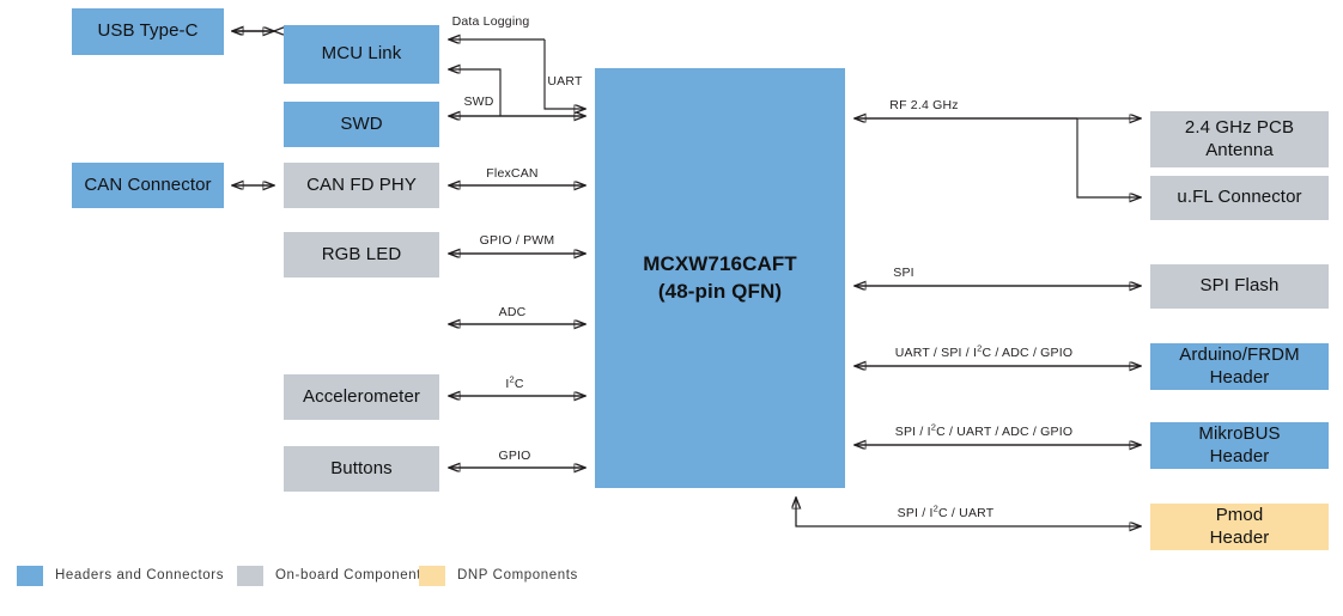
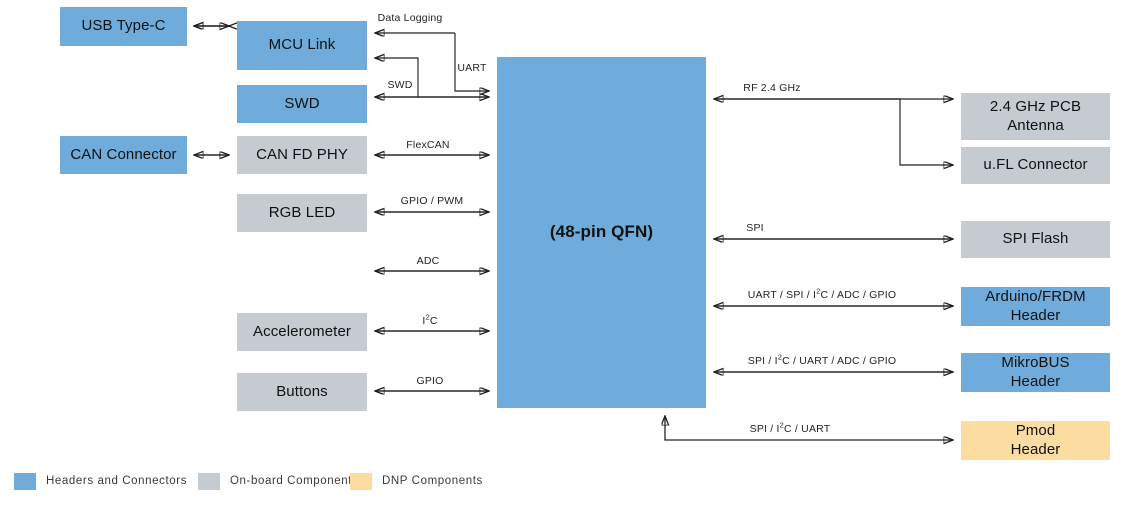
  USB Type-C
  CAN Connector
  MCU Link
  SWD
  CAN FD PHY
  RGB LED
  Accelerometer
  Buttons
- MCXW716CAFT
  (48-pin QFN)
  2.4 GHz PCB
  Antenna
  u.FL Connector
  SPI Flash
  Arduino/FRDM
  Header
  MikroBUS
  Header
  Pmod
  Header
  Data Logging
  UART
  SWD
  FlexCAN
  GPIO / PWM
  ADC
  I2C
  GPIO
  RF 2.4 GHz
  SPI
  UART / SPI / I2C / ADC / GPIO
  SPI / I2C / UART / ADC / GPIO
  SPI / I2C / UART
  Headers and Connectors
  On-board Componen
  DNP Components
